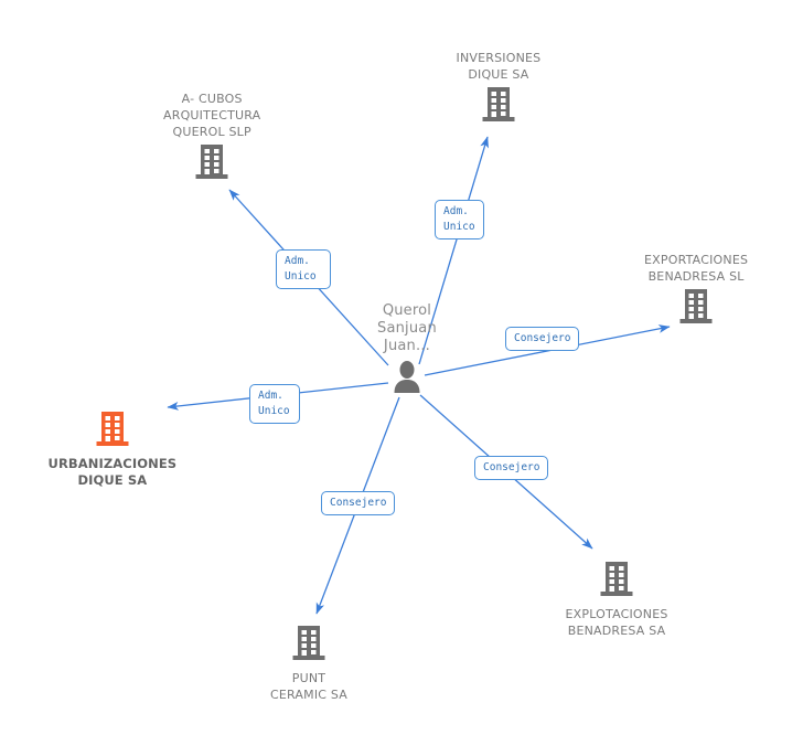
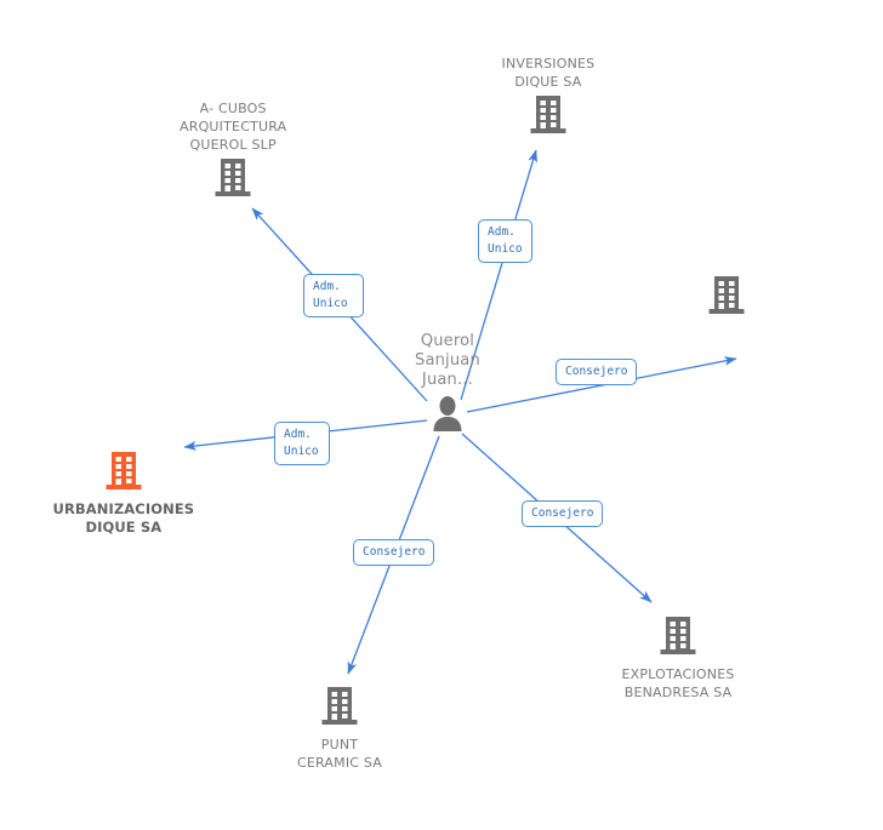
  Adm.
  Unico
  Adm.
  Unico
  Consejero
  Adm.
  Unico
  Consejero
  Consejero
  A- CUBOS
  ARQUITECTURA
  QUEROL SLP
  INVERSIONES
  DIQUE SA
- EXPORTACIONES
- BENADRESA SL
  URBANIZACIONES
  DIQUE SA
  PUNT
  CERAMIC SA
  EXPLOTACIONES
  BENADRESA SA
  Querol
  Sanjuan
  Juan...
